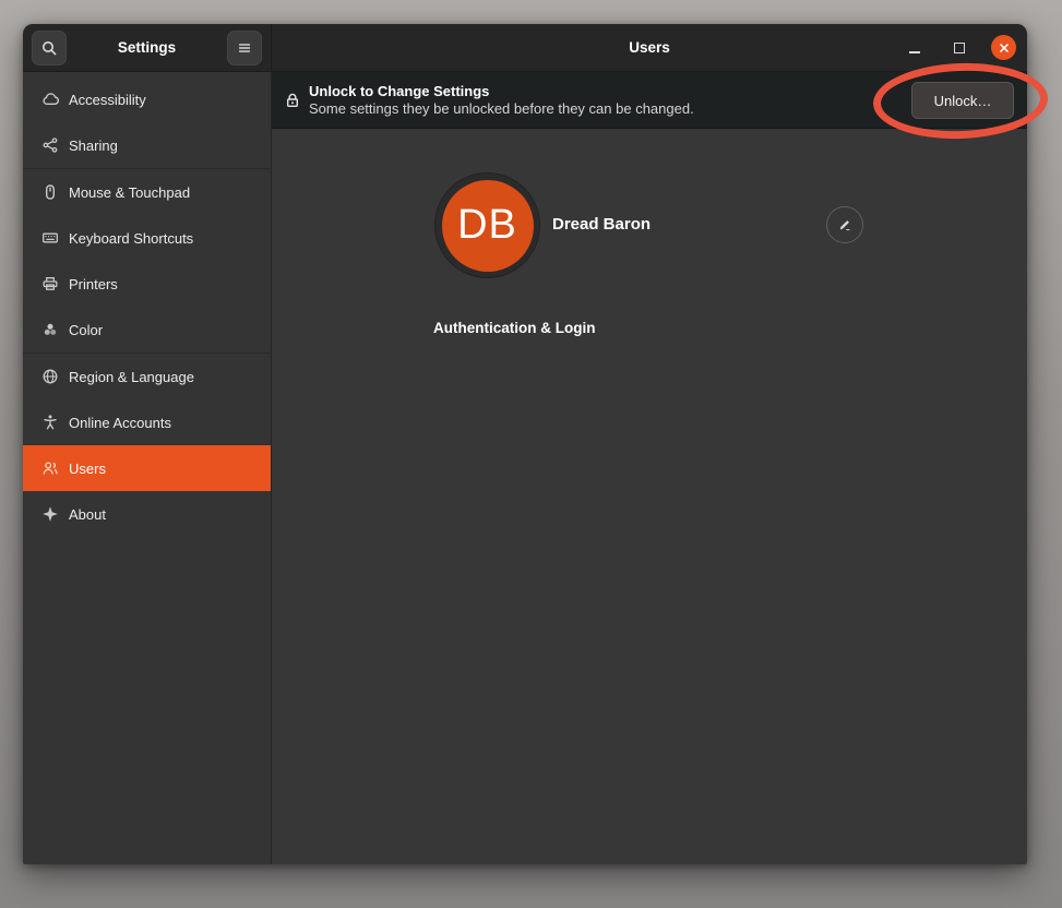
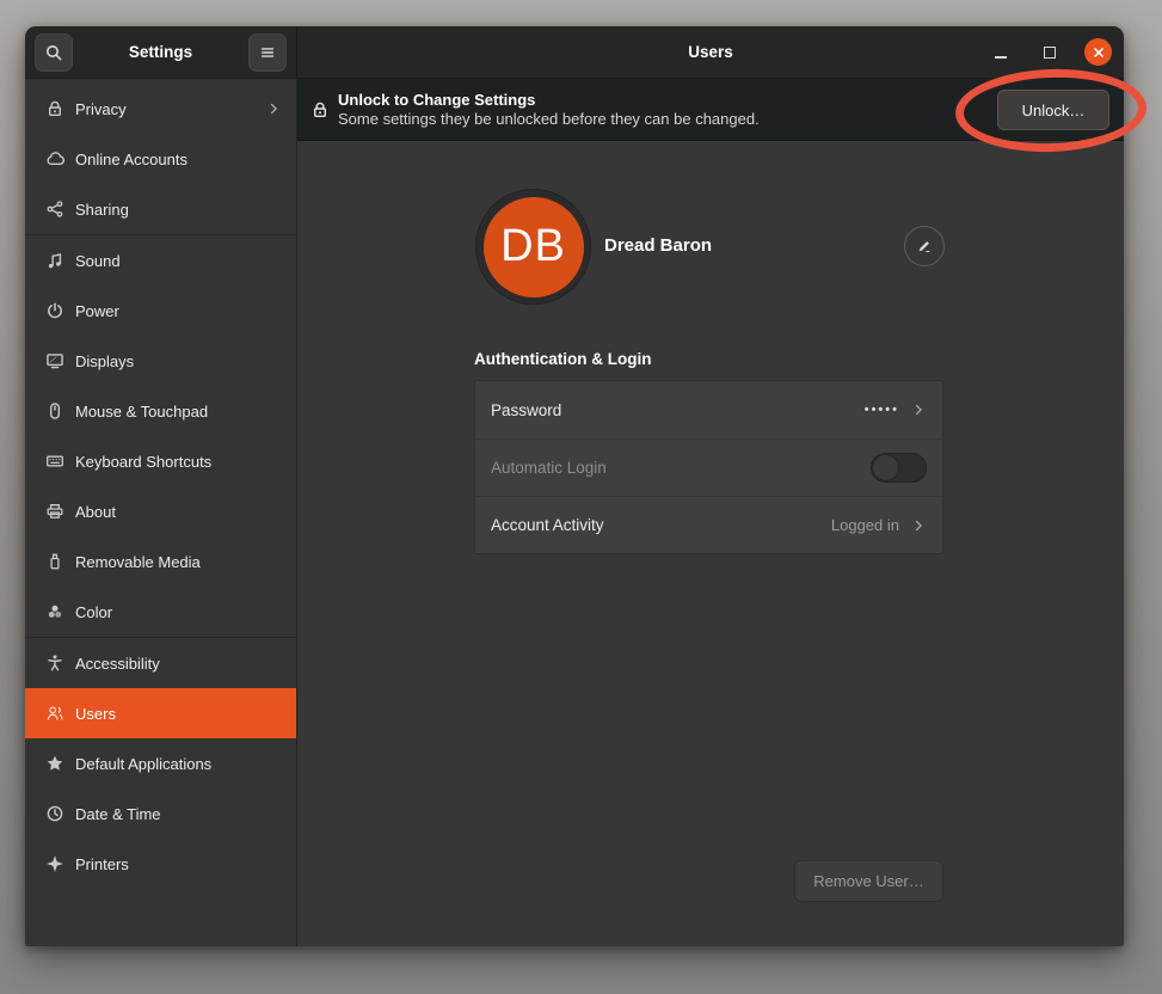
  Settings
  Users
+ Privacy
- Accessibility
+ Online Accounts
  Sharing
+ Sound
+ Power
+ Displays
  Mouse & Touchpad
  Keyboard Shortcuts
- Printers
+ About
+ Removable Media
  Color
- Region & Language
- Online Accounts
+ Accessibility
  Users
+ Default Applications
+ Date & Time
- About
+ Printers
  Unlock to Change Settings
  Some settings they be unlocked before they can be changed.
  Unlock…
  DB
  Dread Baron
  Authentication & Login
+ Password
+ •••••
+ Automatic Login
+ Account Activity
+ Logged in
+ Remove User…
